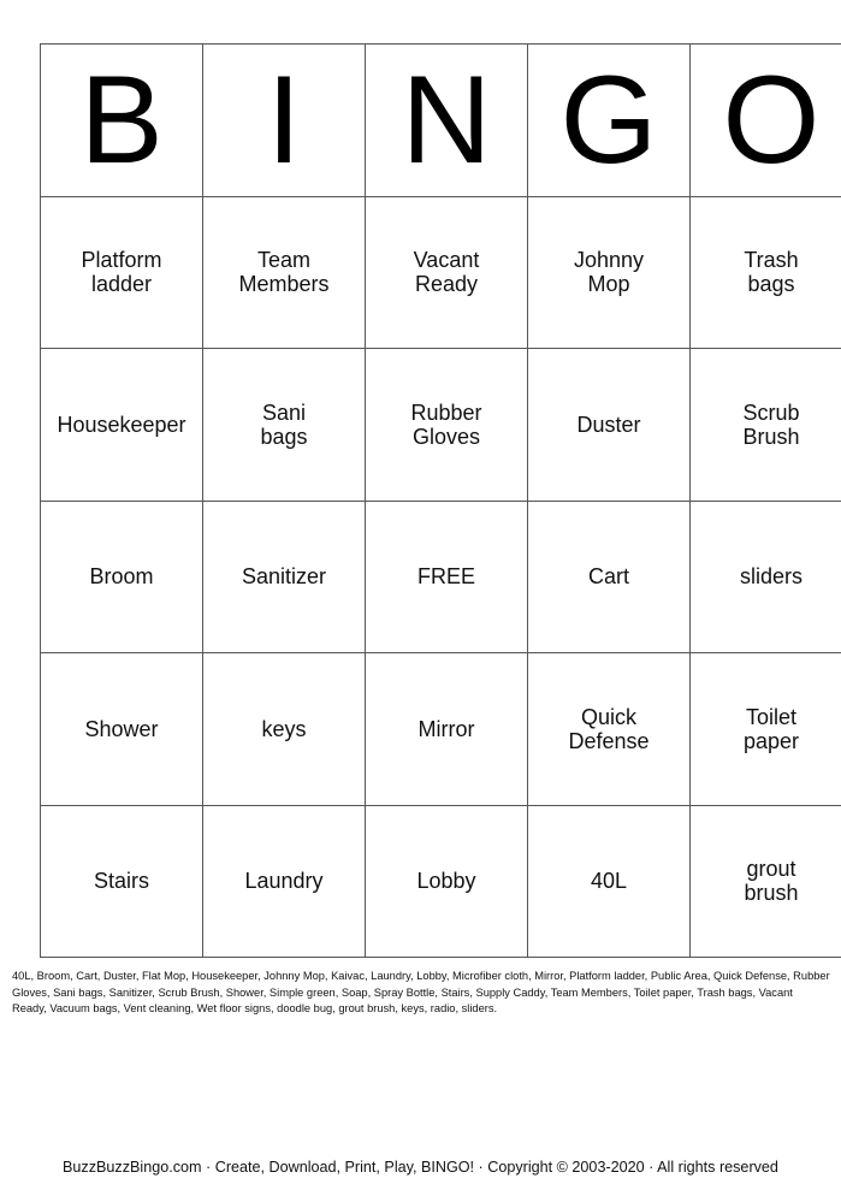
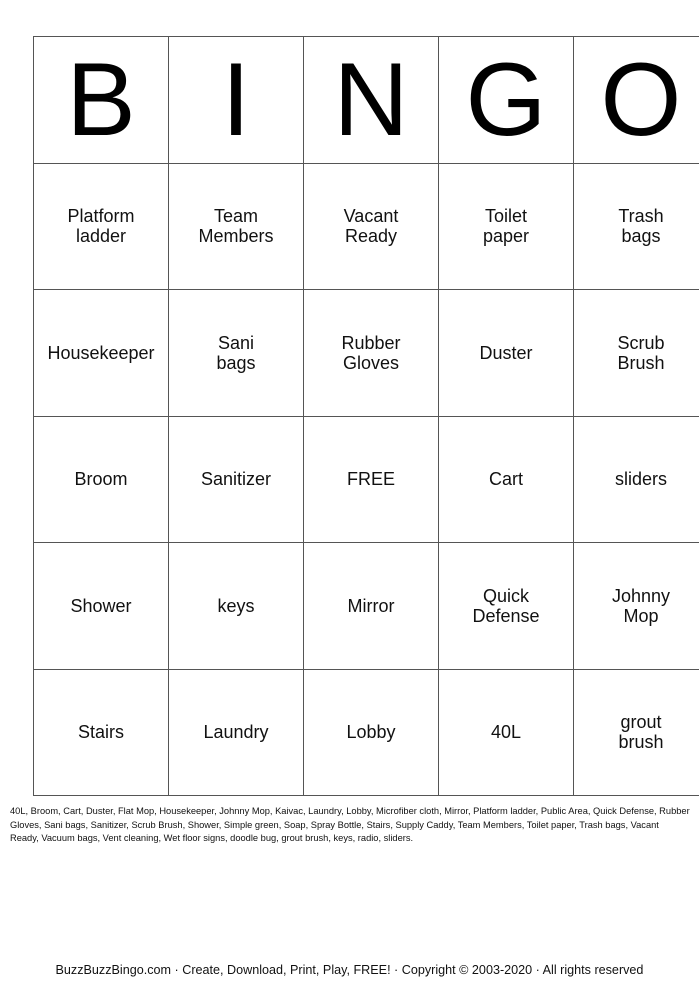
  B	I	N	G	O
- Platform ladder	Team Members	Vacant Ready	Johnny Mop	Trash bags
+ Platform ladder	Team Members	Vacant Ready	Toilet paper	Trash bags
  Housekeeper	Sani bags	Rubber Gloves	Duster	Scrub Brush
  Broom	Sanitizer	FREE	Cart	sliders
- Shower	keys	Mirror	Quick Defense	Toilet paper
+ Shower	keys	Mirror	Quick Defense	Johnny Mop
  Stairs	Laundry	Lobby	40L	grout brush
  40L, Broom, Cart, Duster, Flat Mop, Housekeeper, Johnny Mop, Kaivac, Laundry, Lobby, Microfiber cloth, Mirror, Platform ladder, Public Area, Quick Defense, Rubber Gloves, Sani bags, Sanitizer, Scrub Brush, Shower, Simple green, Soap, Spray Bottle, Stairs, Supply Caddy, Team Members, Toilet paper, Trash bags, Vacant Ready, Vacuum bags, Vent cleaning, Wet floor signs, doodle bug, grout brush, keys, radio, sliders.
- BuzzBuzzBingo.com · Create, Download, Print, Play, BINGO! · Copyright © 2003-2020 · All rights reserved
+ BuzzBuzzBingo.com · Create, Download, Print, Play, FREE! · Copyright © 2003-2020 · All rights reserved
